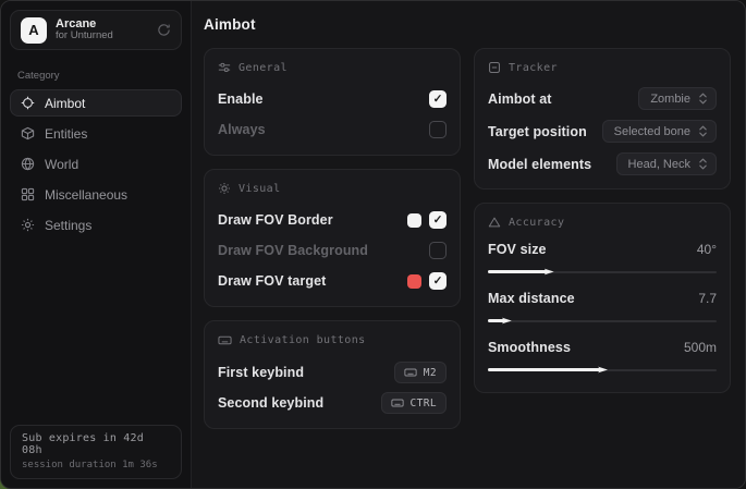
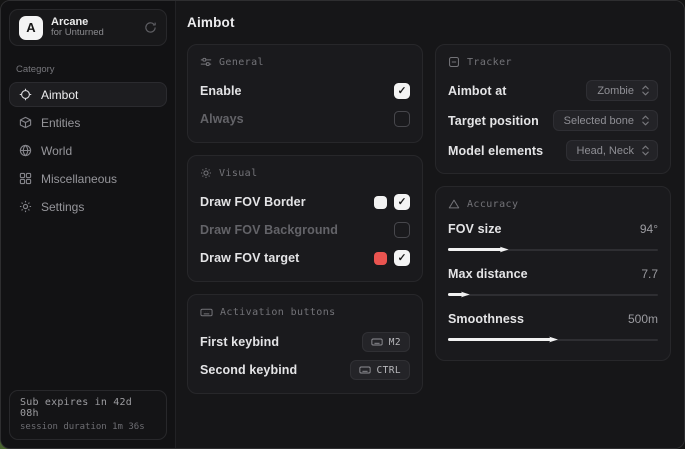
  A
  Arcane
  for Unturned
  Category
  Aimbot
  Entities
  World
  Miscellaneous
  Settings
  Sub expires in 42d 08h
  session duration 1m 36s
  Aimbot
  General
  Enable
  Always
  Visual
  Draw FOV Border
  Draw FOV Background
  Draw FOV target
  Activation buttons
  First keybind
  M2
  Second keybind
  CTRL
  Tracker
  Aimbot at
  Zombie
  Target position
  Selected bone
  Model elements
  Head, Neck
  Accuracy
  FOV size
- 40°
+ 94°
  Max distance
  7.7
  Smoothness
  500m
